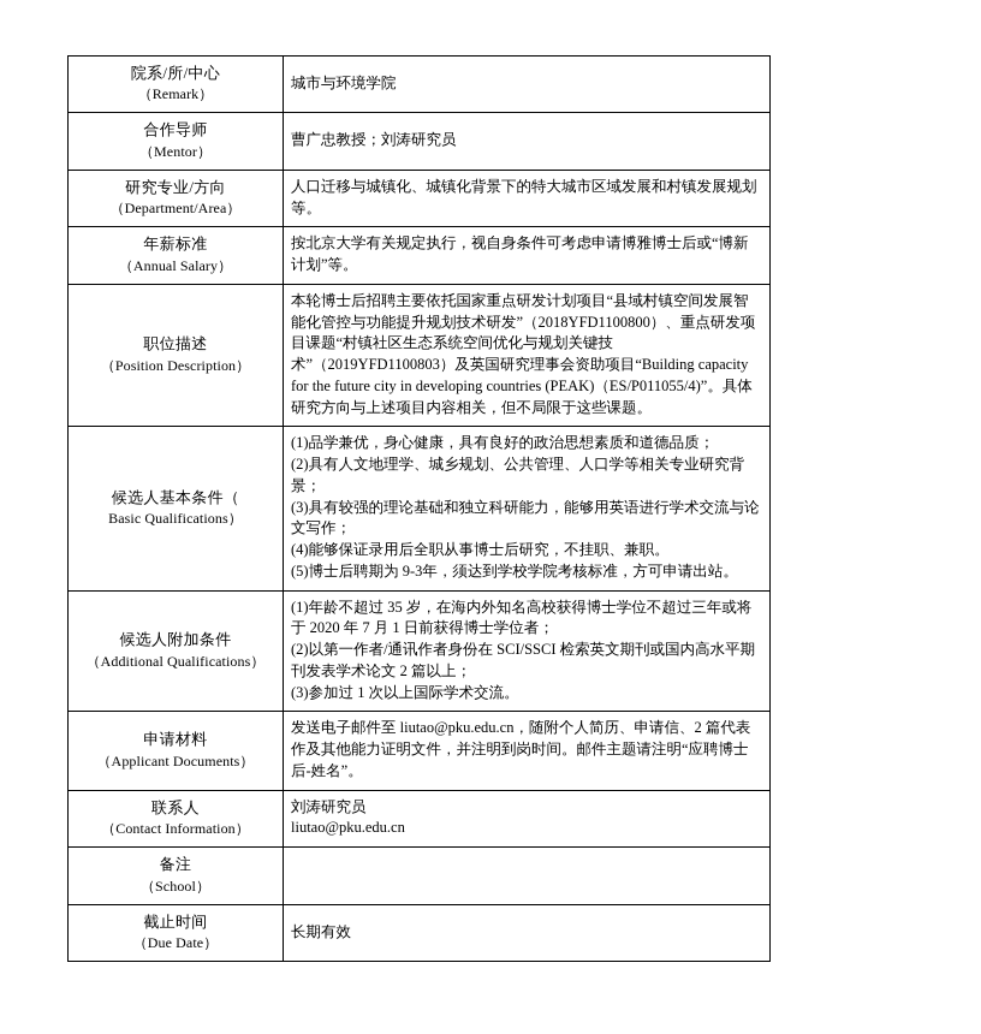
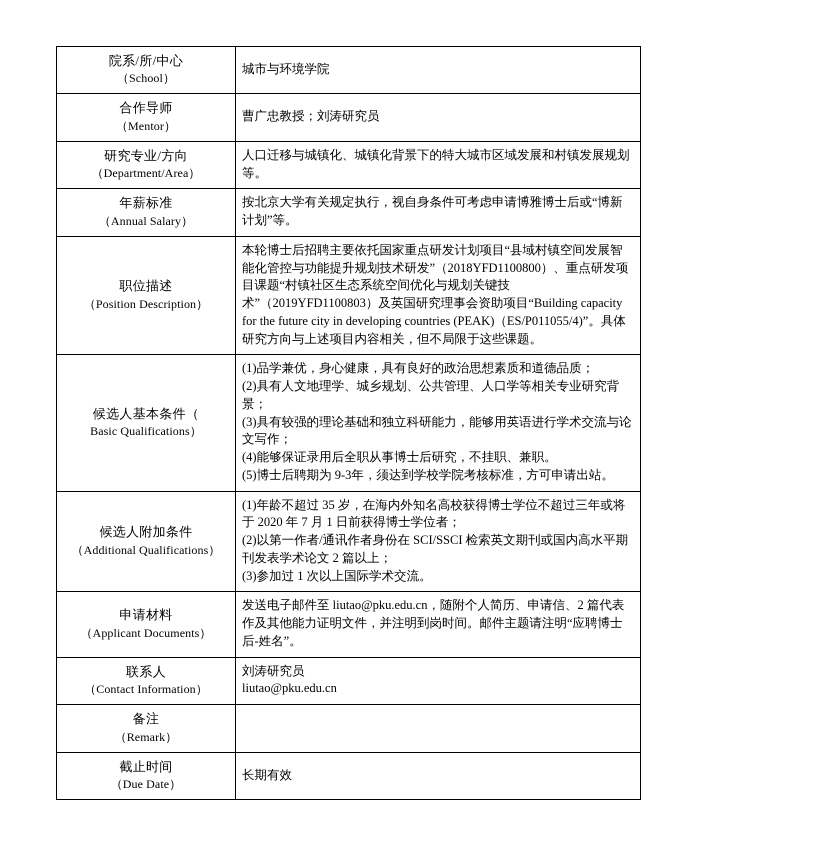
- 院系/所/中心 （Remark）	城市与环境学院
+ 院系/所/中心 （School）	城市与环境学院
  合作导师 （Mentor）	曹广忠教授；刘涛研究员
  研究专业/方向 （Department/Area）	人口迁移与城镇化、城镇化背景下的特大城市区域发展和村镇发展规划等。
  年薪标准 （Annual Salary）	按北京大学有关规定执行，视自身条件可考虑申请博雅博士后或“博新计划”等。
  职位描述 （Position Description）	本轮博士后招聘主要依托国家重点研发计划项目“县域村镇空间发展智能化管控与功能提升规划技术研发”（2018YFD1100800）、重点研发项目课题“村镇社区生态系统空间优化与规划关键技术”（2019YFD1100803）及英国研究理事会资助项目“Building capacity for the future city in developing countries (PEAK)（ES/P011055/4)”。具体研究方向与上述项目内容相关，但不局限于这些课题。
  候选人基本条件（ Basic Qualifications）	(1)品学兼优，身心健康，具有良好的政治思想素质和道德品质； (2)具有人文地理学、城乡规划、公共管理、人口学等相关专业研究背景； (3)具有较强的理论基础和独立科研能力，能够用英语进行学术交流与论文写作； (4)能够保证录用后全职从事博士后研究，不挂职、兼职。 (5)博士后聘期为 9-3年，须达到学校学院考核标准，方可申请出站。
  候选人附加条件 （Additional Qualifications）	(1)年龄不超过 35 岁，在海内外知名高校获得博士学位不超过三年或将于 2020 年 7 月 1 日前获得博士学位者； (2)以第一作者/通讯作者身份在 SCI/SSCI 检索英文期刊或国内高水平期刊发表学术论文 2 篇以上； (3)参加过 1 次以上国际学术交流。
  申请材料 （Applicant Documents）	发送电子邮件至 liutao@pku.edu.cn，随附个人简历、申请信、2 篇代表作及其他能力证明文件，并注明到岗时间。邮件主题请注明“应聘博士后-姓名”。
  联系人 （Contact Information）	刘涛研究员 liutao@pku.edu.cn
- 备注 （School）
+ 备注 （Remark）
  截止时间 （Due Date）	长期有效
